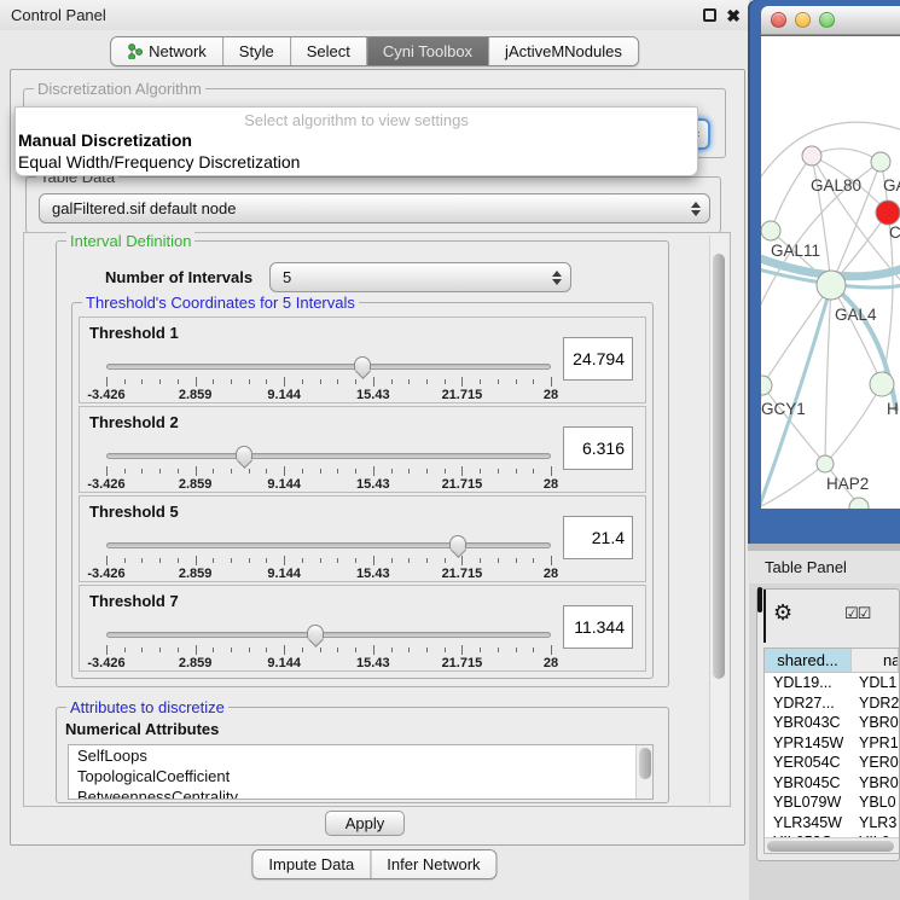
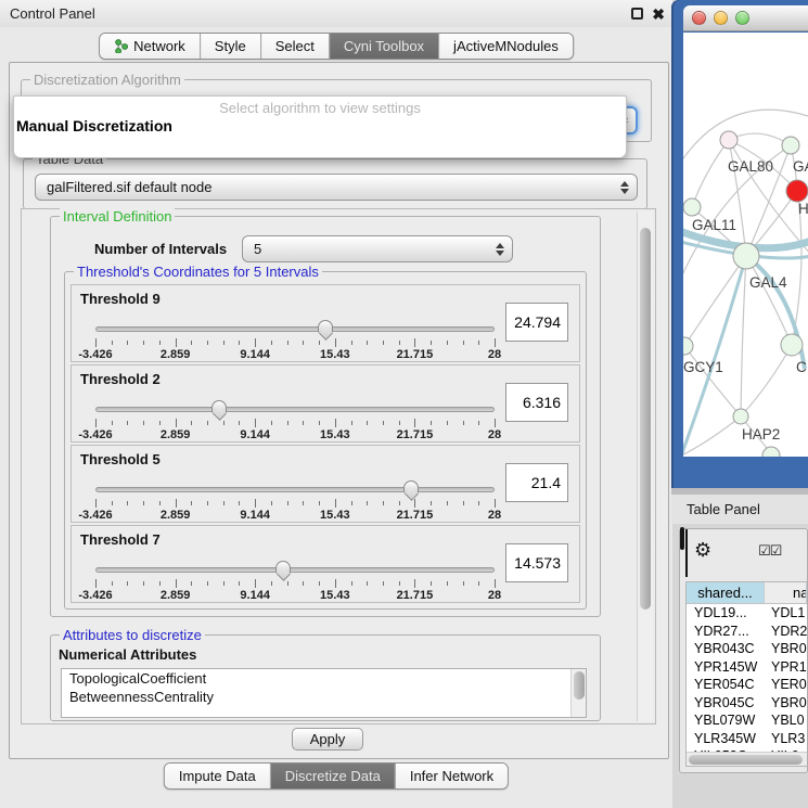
  Control Panel
  ✖
  Network
  Style
  Select
  Cyni Toolbox
  jActiveMNodules
  Discretization Algorithm
  Table Data
  galFiltered.sif default node
  Interval Definition
  Number of Intervals
  5
  Threshold's Coordinates for 5 Intervals
- Threshold 1
+ Threshold 9
  -3.426
  2.859
  9.144
  15.43
  21.715
  28
  24.794
  Threshold 2
  -3.426
  2.859
  9.144
  15.43
  21.715
  28
  6.316
  Threshold 5
  -3.426
  2.859
  9.144
  15.43
  21.715
  28
  21.4
  Threshold 7
  -3.426
  2.859
  9.144
  15.43
  21.715
  28
- 11.344
+ 14.573
  Attributes to discretize
  Numerical Attributes
- SelfLoops
  TopologicalCoefficient
  BetweennessCentrality
  Apply
  Select algorithm to view settings
  Manual Discretization
- Equal Width/Frequency Discretization
  Impute Data
+ Discretize Data
  Infer Network
  GAL80
- C
+ H
  GAL11
  GAL4
  GCY1
- H
+ C
  HAP2
  Table Panel
  ⚙
  ☑☑
  shared...
  na
  YDL19...
  YDL1
  YDR27...
  YDR2
  YBR043C
  YBR0
  YPR145W
  YPR1
  YER054C
  YER0
  YBR045C
  YBR0
  YBL079W
  YBL0
  YLR345W
  YLR3
